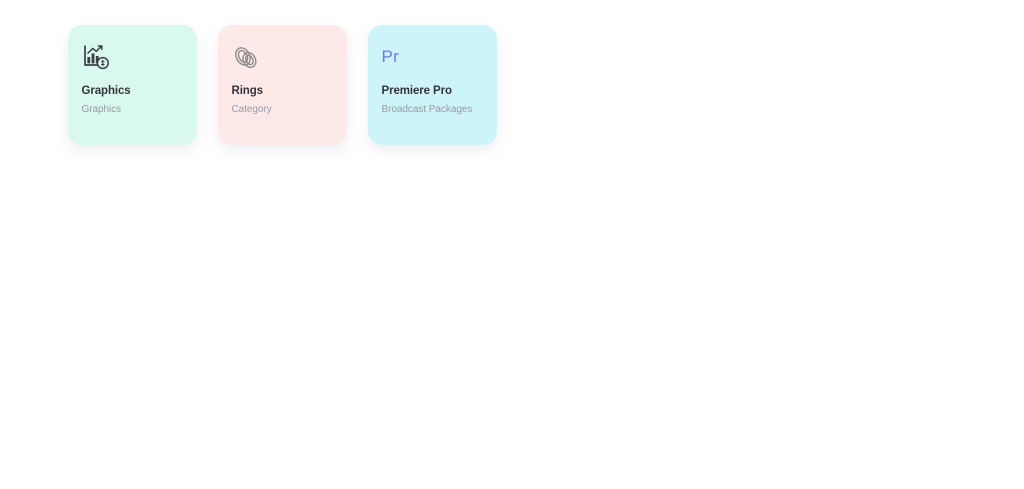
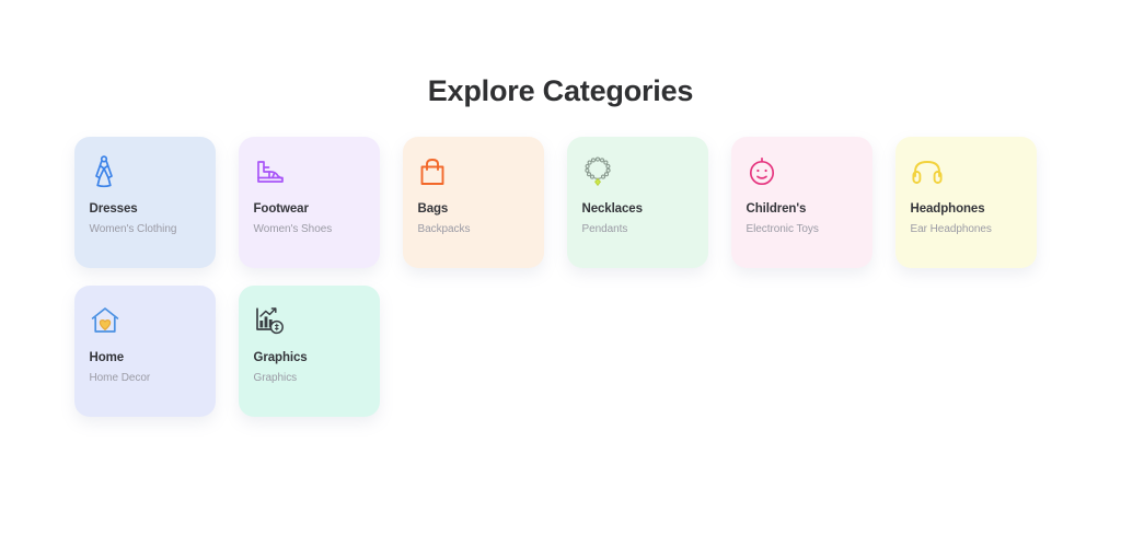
+ Explore Categories
+ Dresses
+ Women's Clothing
+ Footwear
+ Women's Shoes
+ Bags
+ Backpacks
+ Necklaces
+ Pendants
+ Children's
+ Electronic Toys
+ Headphones
+ Ear Headphones
+ Home
+ Home Decor
  Graphics
  Graphics
- Rings
- Category
- Pr
- Premiere Pro
- Broadcast Packages
